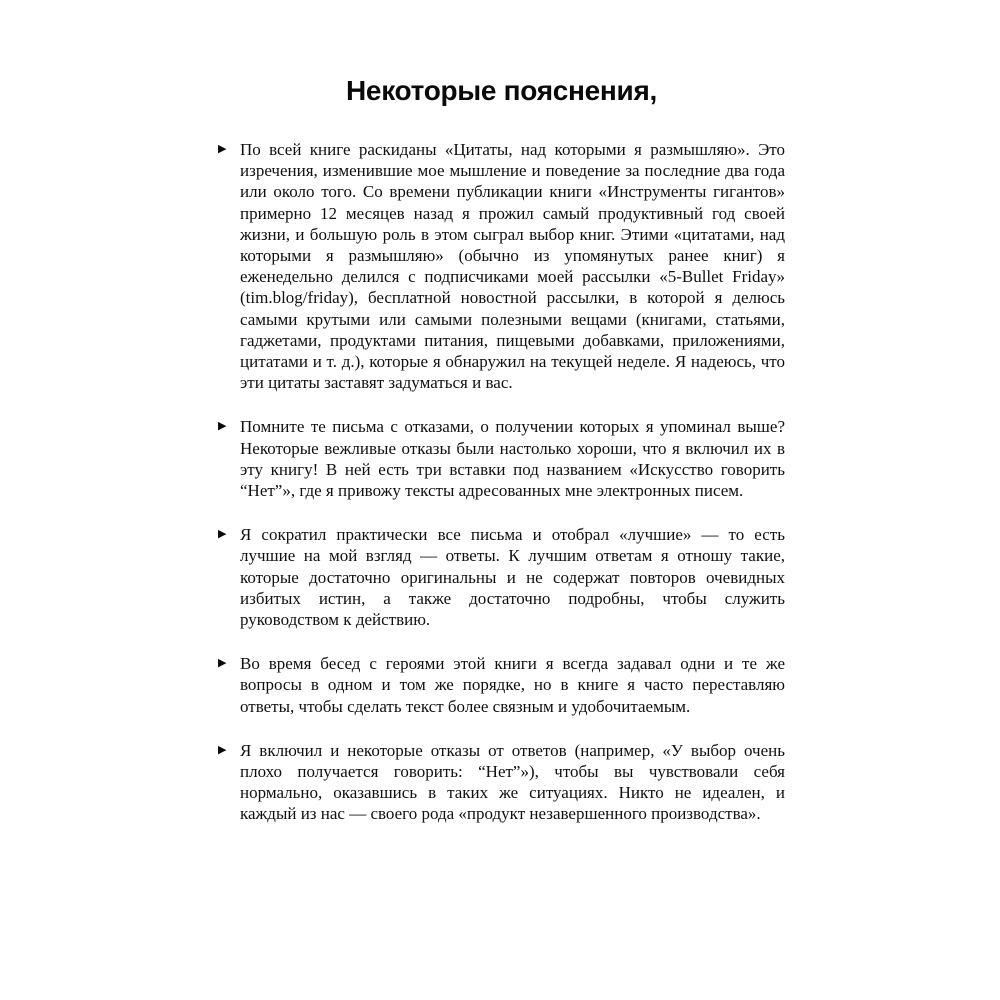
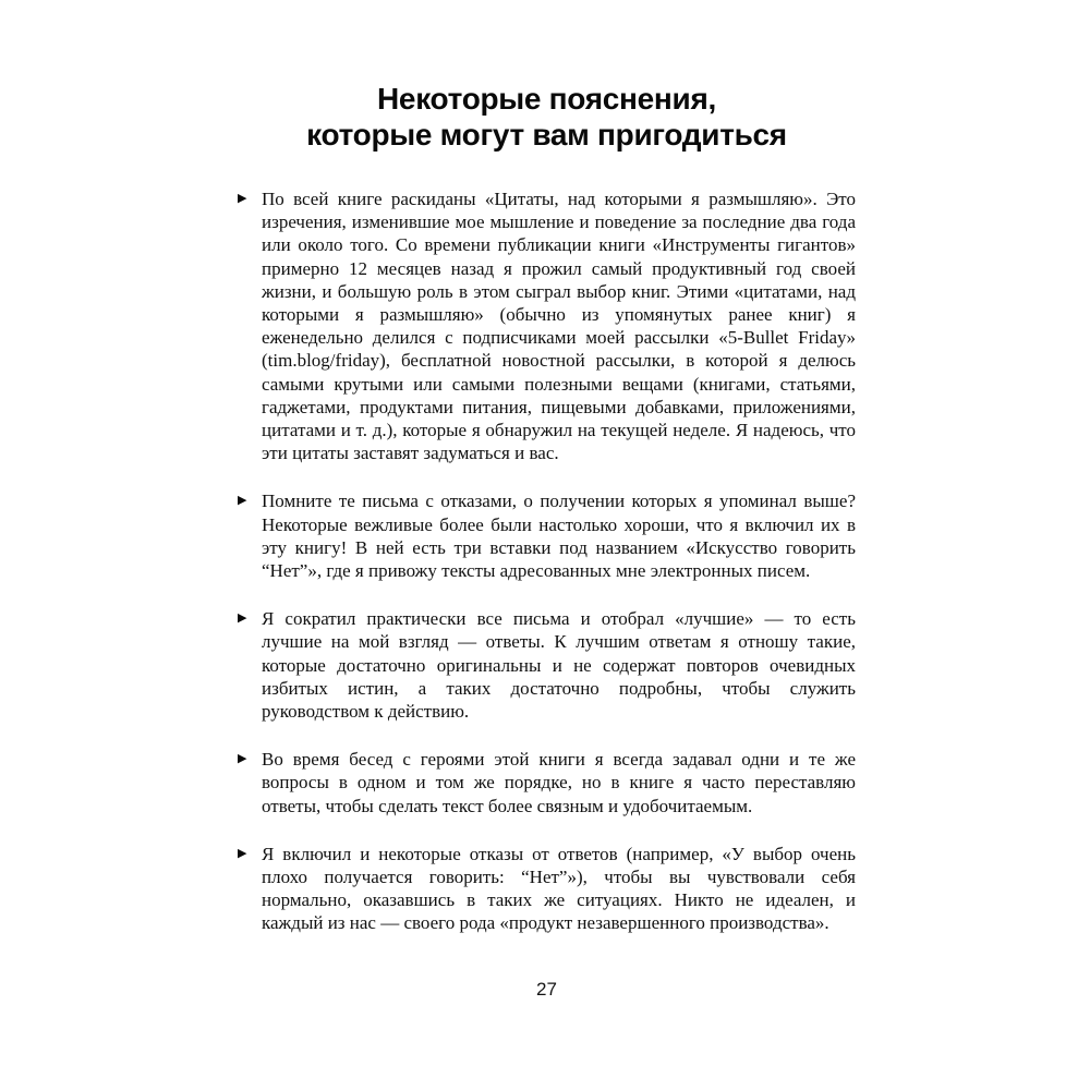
  Некоторые пояснения,
+ которые могут вам пригодиться
  ▶
  По всей книге раскиданы «Цитаты, над которыми я размышляю». Это изречения, изменившие мое мышление и поведение за последние два года или около того. Со времени публикации книги «Инструменты гигантов» примерно 12 месяцев назад я прожил самый продуктивный год своей жизни, и большую роль в этом сыграл выбор книг. Этими «цитатами, над которыми я размышляю» (обычно из упомянутых ранее книг) я еженедельно делился с подписчиками моей рассылки «5-Bullet Friday» (tim.blog/friday), бесплатной новостной рассылки, в которой я делюсь самыми крутыми или самыми полезными вещами (книгами, статьями, гаджетами, продуктами питания, пищевыми добавками, приложениями, цитатами и т. д.), которые я обнаружил на текущей неделе. Я надеюсь, что эти цитаты заставят задуматься и вас.
  ▶
- Помните те письма с отказами, о получении которых я упоминал выше? Некоторые вежливые отказы были настолько хороши, что я включил их в эту книгу! В ней есть три вставки под названием «Искусство говорить “Нет”», где я привожу тексты адресованных мне электронных писем.
+ Помните те письма с отказами, о получении которых я упоминал выше? Некоторые вежливые более были настолько хороши, что я включил их в эту книгу! В ней есть три вставки под названием «Искусство говорить “Нет”», где я привожу тексты адресованных мне электронных писем.
  ▶
- Я сократил практически все письма и отобрал «лучшие» — то есть лучшие на мой взгляд — ответы. К лучшим ответам я отношу такие, которые достаточно оригинальны и не содержат повторов очевидных избитых истин, а также достаточно подробны, чтобы служить руководством к действию.
+ Я сократил практически все письма и отобрал «лучшие» — то есть лучшие на мой взгляд — ответы. К лучшим ответам я отношу такие, которые достаточно оригинальны и не содержат повторов очевидных избитых истин, а таких достаточно подробны, чтобы служить руководством к действию.
  ▶
  Во время бесед с героями этой книги я всегда задавал одни и те же вопросы в одном и том же порядке, но в книге я часто переставляю ответы, чтобы сделать текст более связным и удобочитаемым.
  ▶
  Я включил и некоторые отказы от ответов (например, «У выбор очень плохо получается говорить: “Нет”»), чтобы вы чувствовали себя нормально, оказавшись в таких же ситуациях. Никто не идеален, и каждый из нас — своего рода «продукт незавершенного производства».
+ 27
